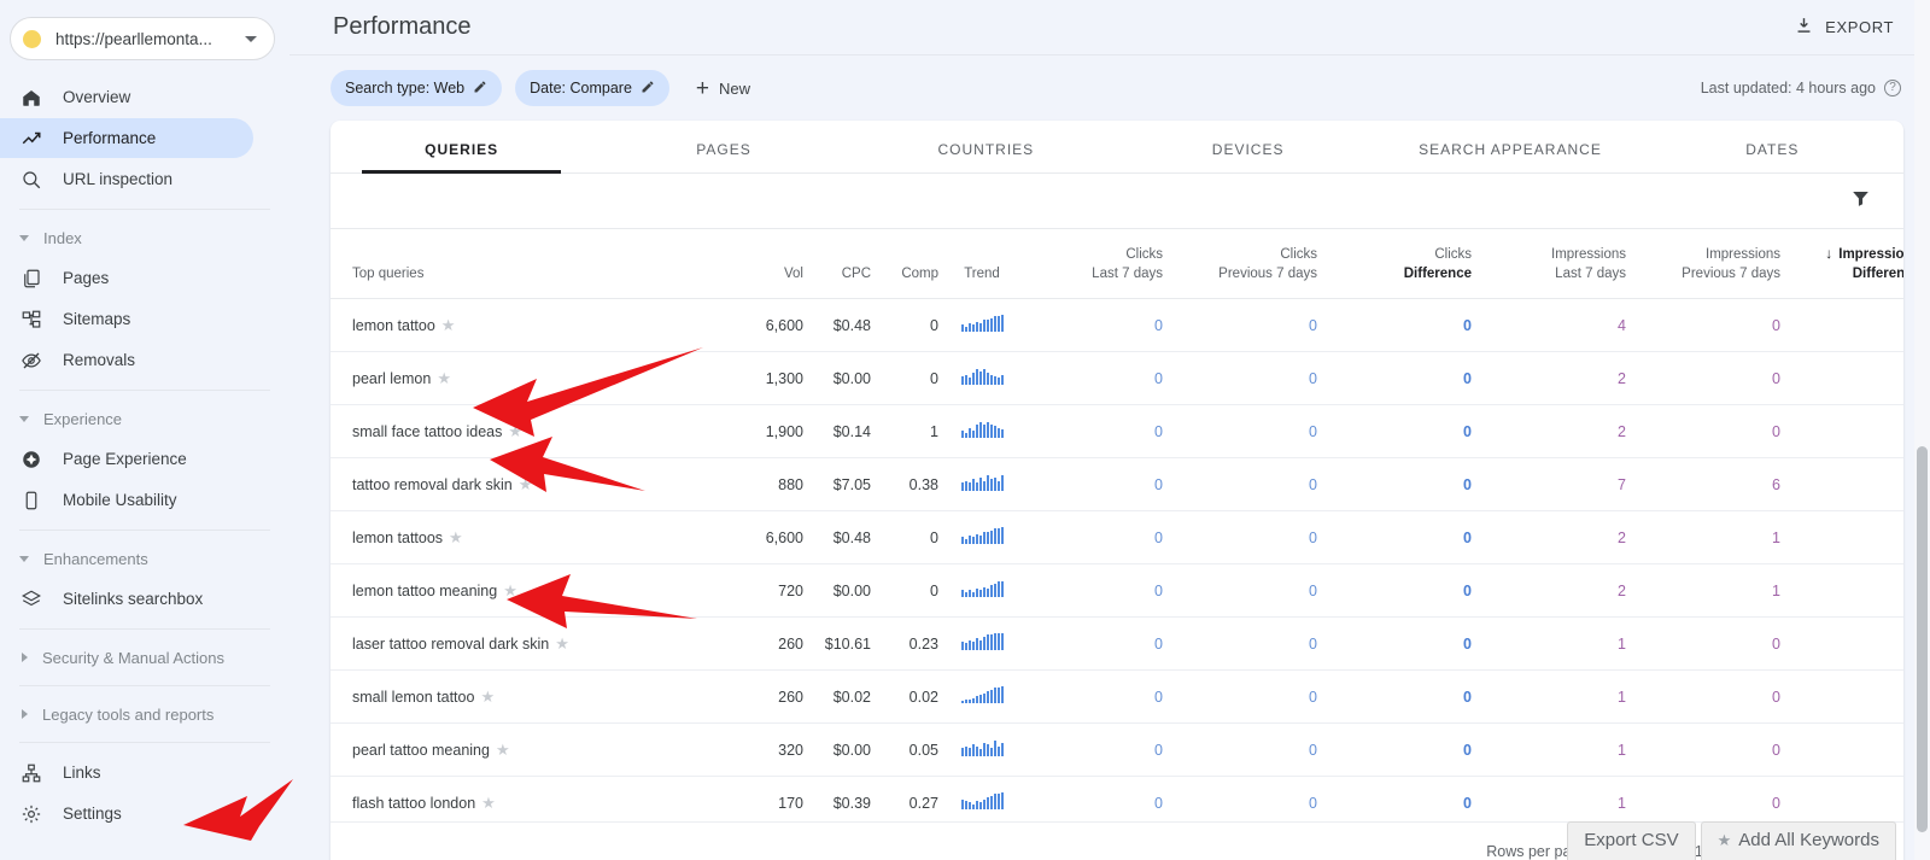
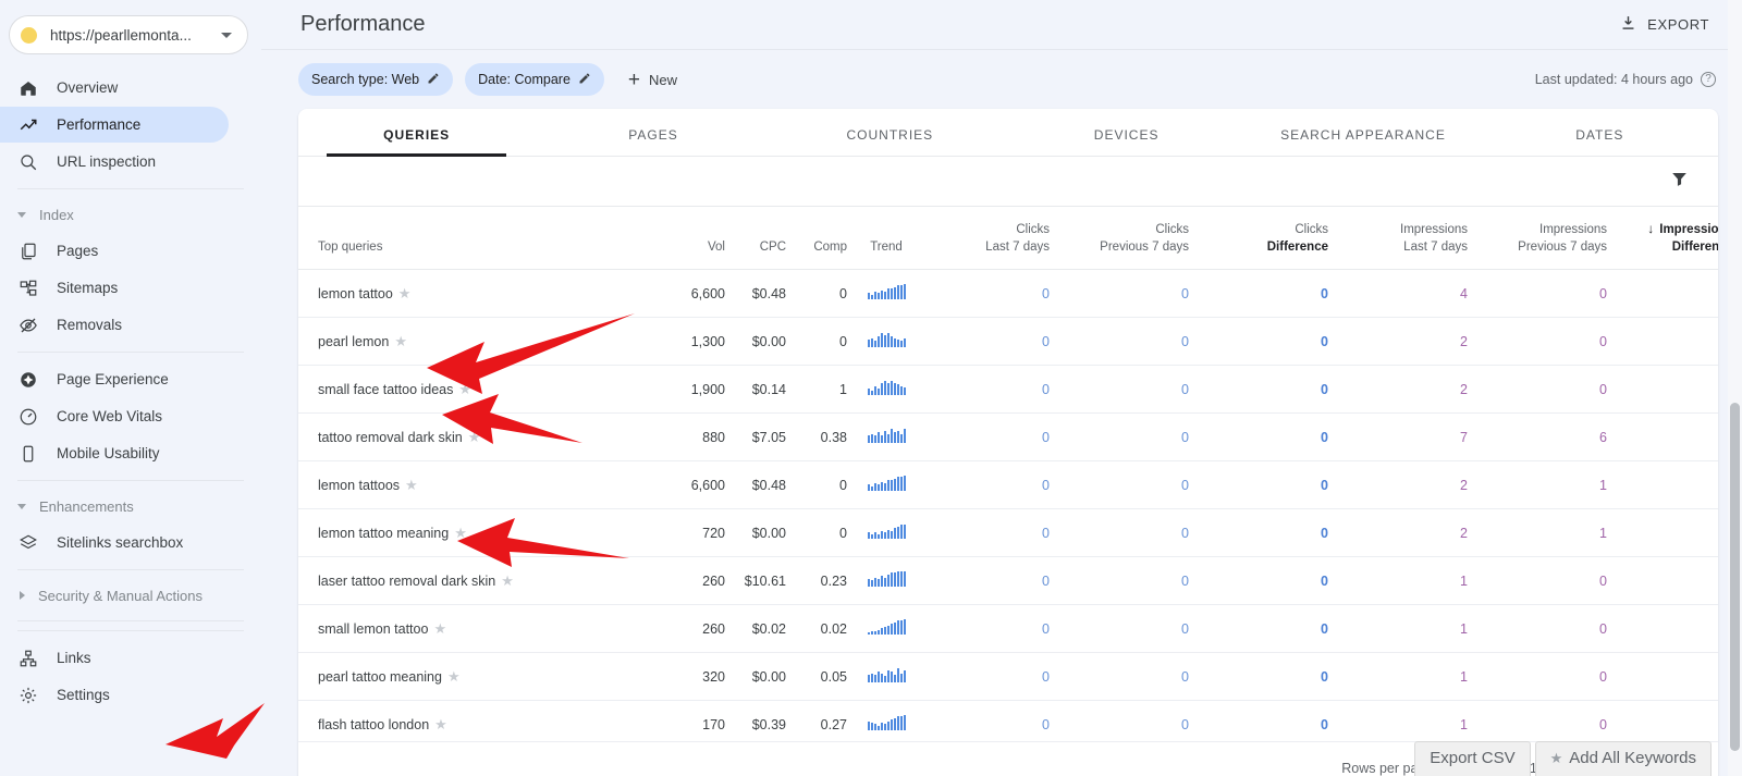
  https://pearllemonta...
  Overview
  Performance
  URL inspection
  Index
  Pages
  Sitemaps
  Removals
- Experience
  Page Experience
+ Core Web Vitals
  Mobile Usability
  Enhancements
  Sitelinks searchbox
  Security & Manual Actions
- Legacy tools and reports
  Links
  Settings
  Performance
  EXPORT
  Search type: Web
  Date: Compare
  +
  New
  Last updated: 4 hours ago
  ?
  QUERIES
  PAGES
  COUNTRIES
  DEVICES
  SEARCH APPEARANCE
  DATES
  Top queries	Vol	CPC	Comp	Trend	ClicksLast 7 days	ClicksPrevious 7 days	ClicksDifference	ImpressionsLast 7 days	ImpressionsPrevious 7 days	↓ ImpressioDifferen
  lemon tattoo ★	6,600	$0.48	0		0	0	0	4	0
  pearl lemon ★	1,300	$0.00	0		0	0	0	2	0
  small face tattoo ideas ★	1,900	$0.14	1		0	0	0	2	0
  tattoo removal dark skin ★	880	$7.05	0.38		0	0	0	7	6
  lemon tattoos ★	6,600	$0.48	0		0	0	0	2	1
  lemon tattoo meaning ★	720	$0.00	0		0	0	0	2	1
  laser tattoo removal dark skin ★	260	$10.61	0.23		0	0	0	1	0
  small lemon tattoo ★	260	$0.02	0.02		0	0	0	1	0
  pearl tattoo meaning ★	320	$0.00	0.05		0	0	0	1	0
  flash tattoo london ★	170	$0.39	0.27		0	0	0	1	0
  Export CSV
  ★
  Add All Keywords
